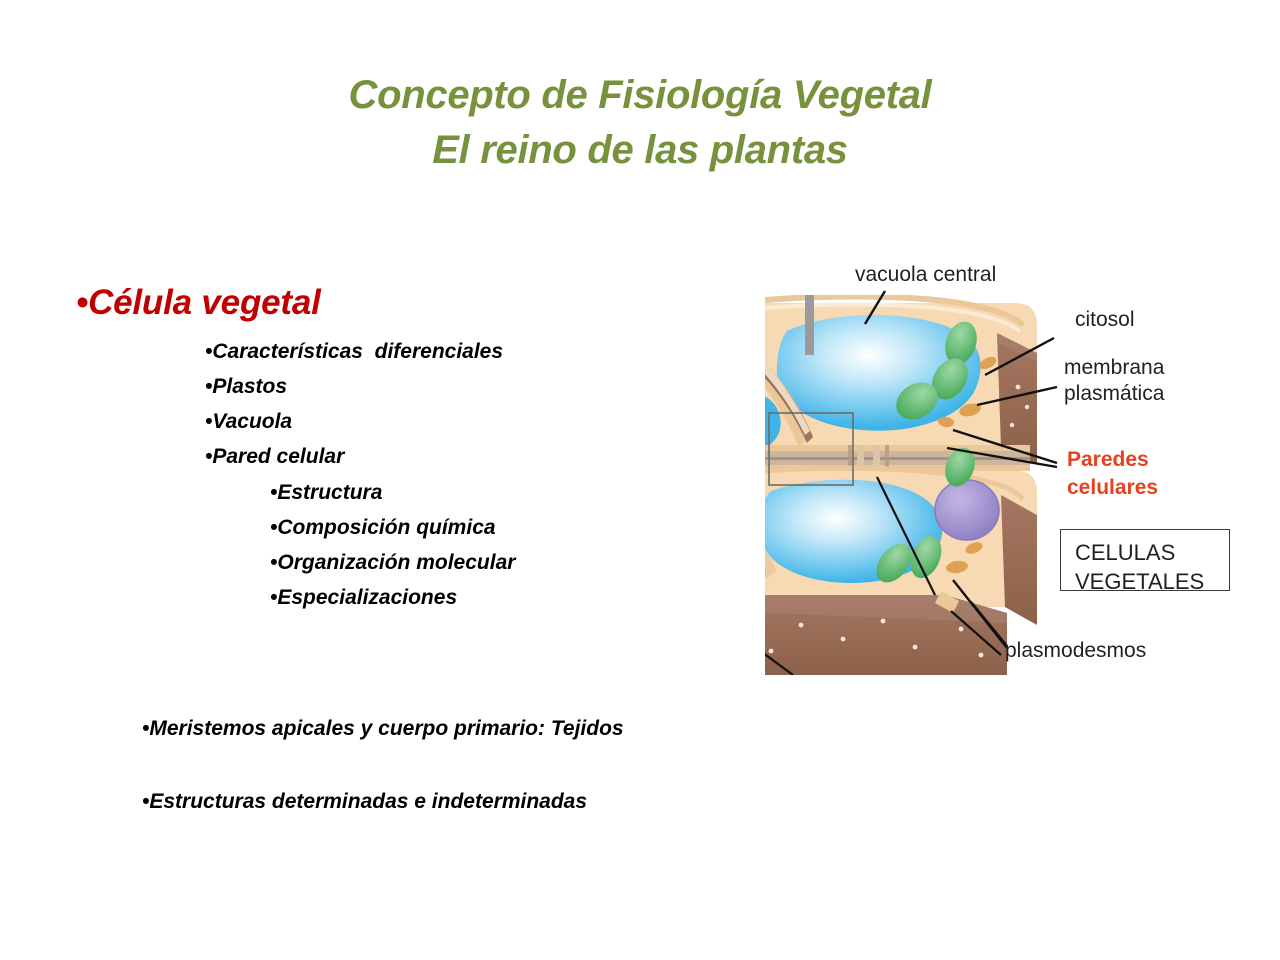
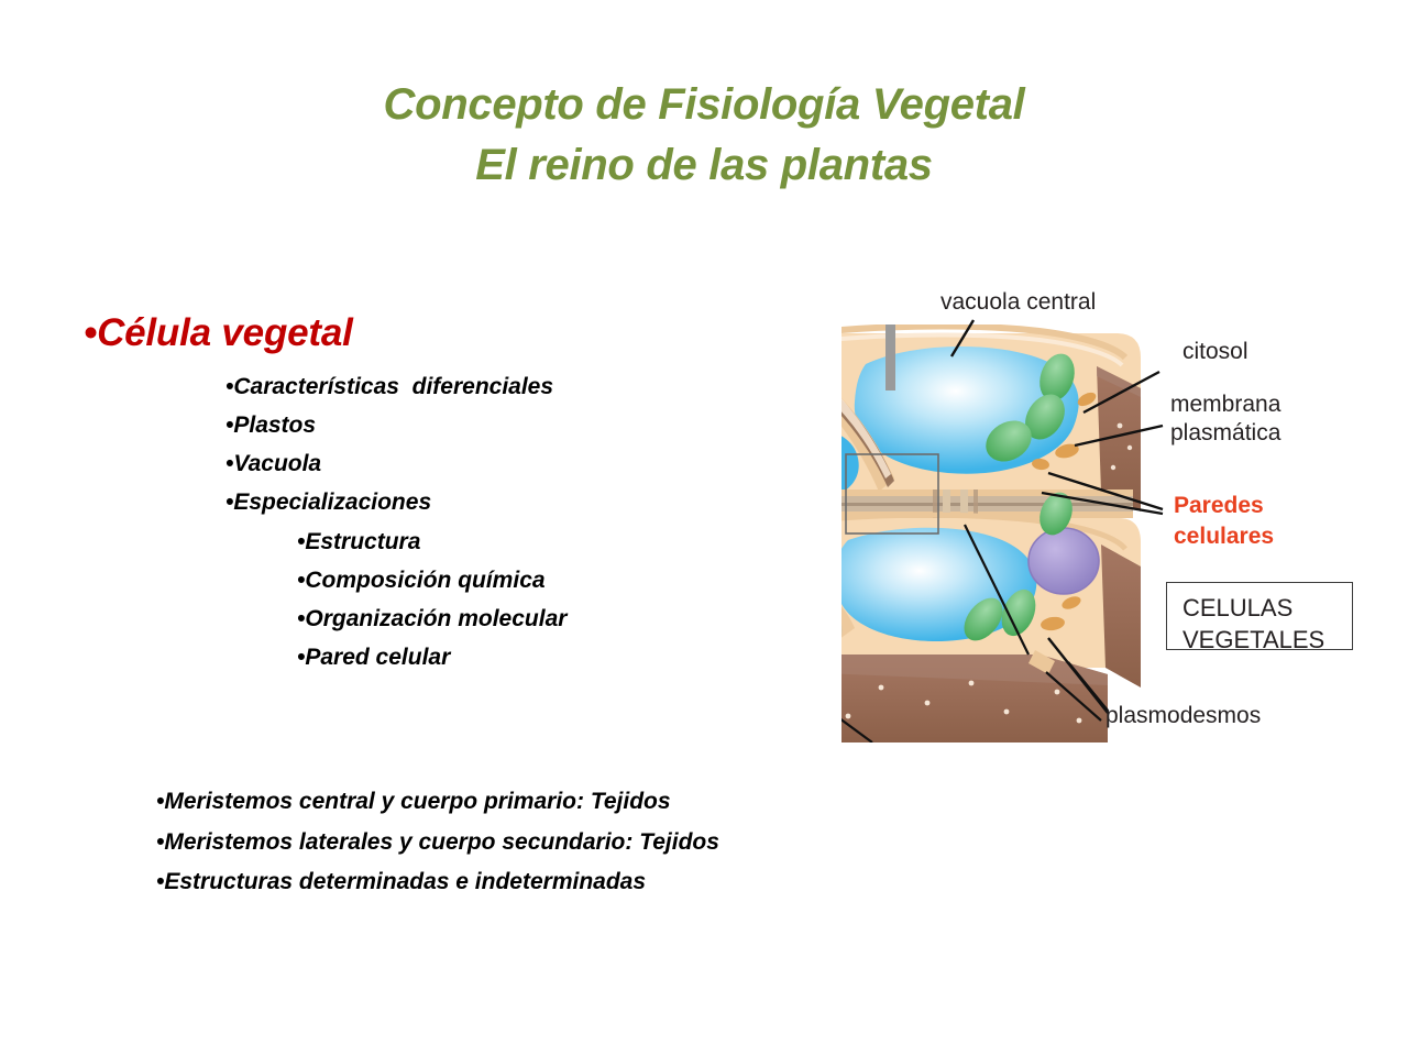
  Concepto de Fisiología Vegetal
  El reino de las plantas
  •Célula vegetal
  •Características diferenciales
  •Plastos
  •Vacuola
- •Pared celular
+ •Especializaciones
  •Estructura
  •Composición química
  •Organización molecular
- •Especializaciones
+ •Pared celular
- •Meristemos apicales y cuerpo primario: Tejidos
+ •Meristemos central y cuerpo primario: Tejidos
+ •Meristemos laterales y cuerpo secundario: Tejidos
  •Estructuras determinadas e indeterminadas
  vacuola central
  citosol
  membrana
  plasmática
  Paredes
  celulares
  plasmodesmos
  CELULAS
  VEGETALES
